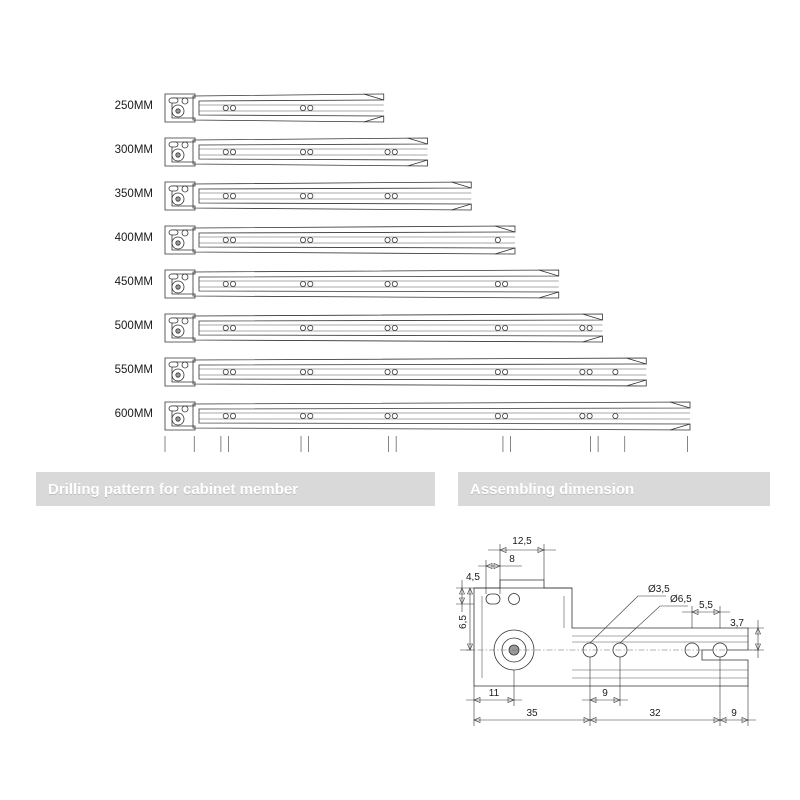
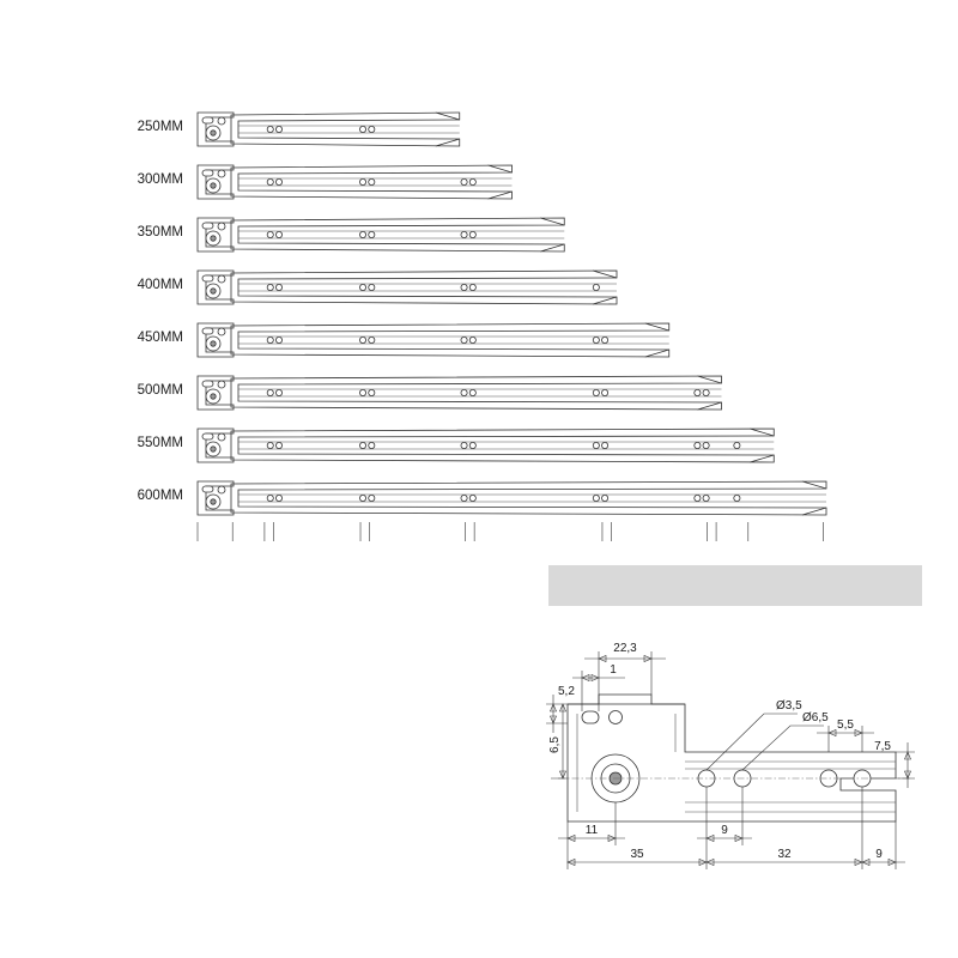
  250MM
  300MM
  350MM
  400MM
  450MM
  500MM
  550MM
  600MM
- Drilling pattern for cabinet member
- Assembling dimension
  Ø3,5
  Ø6,5
- 12,5
+ 22,3
- 8
+ 1
- 4,5
+ 5,2
  5,5
- 3,7
+ 7,5
  11
  9
  35
  32
  9
